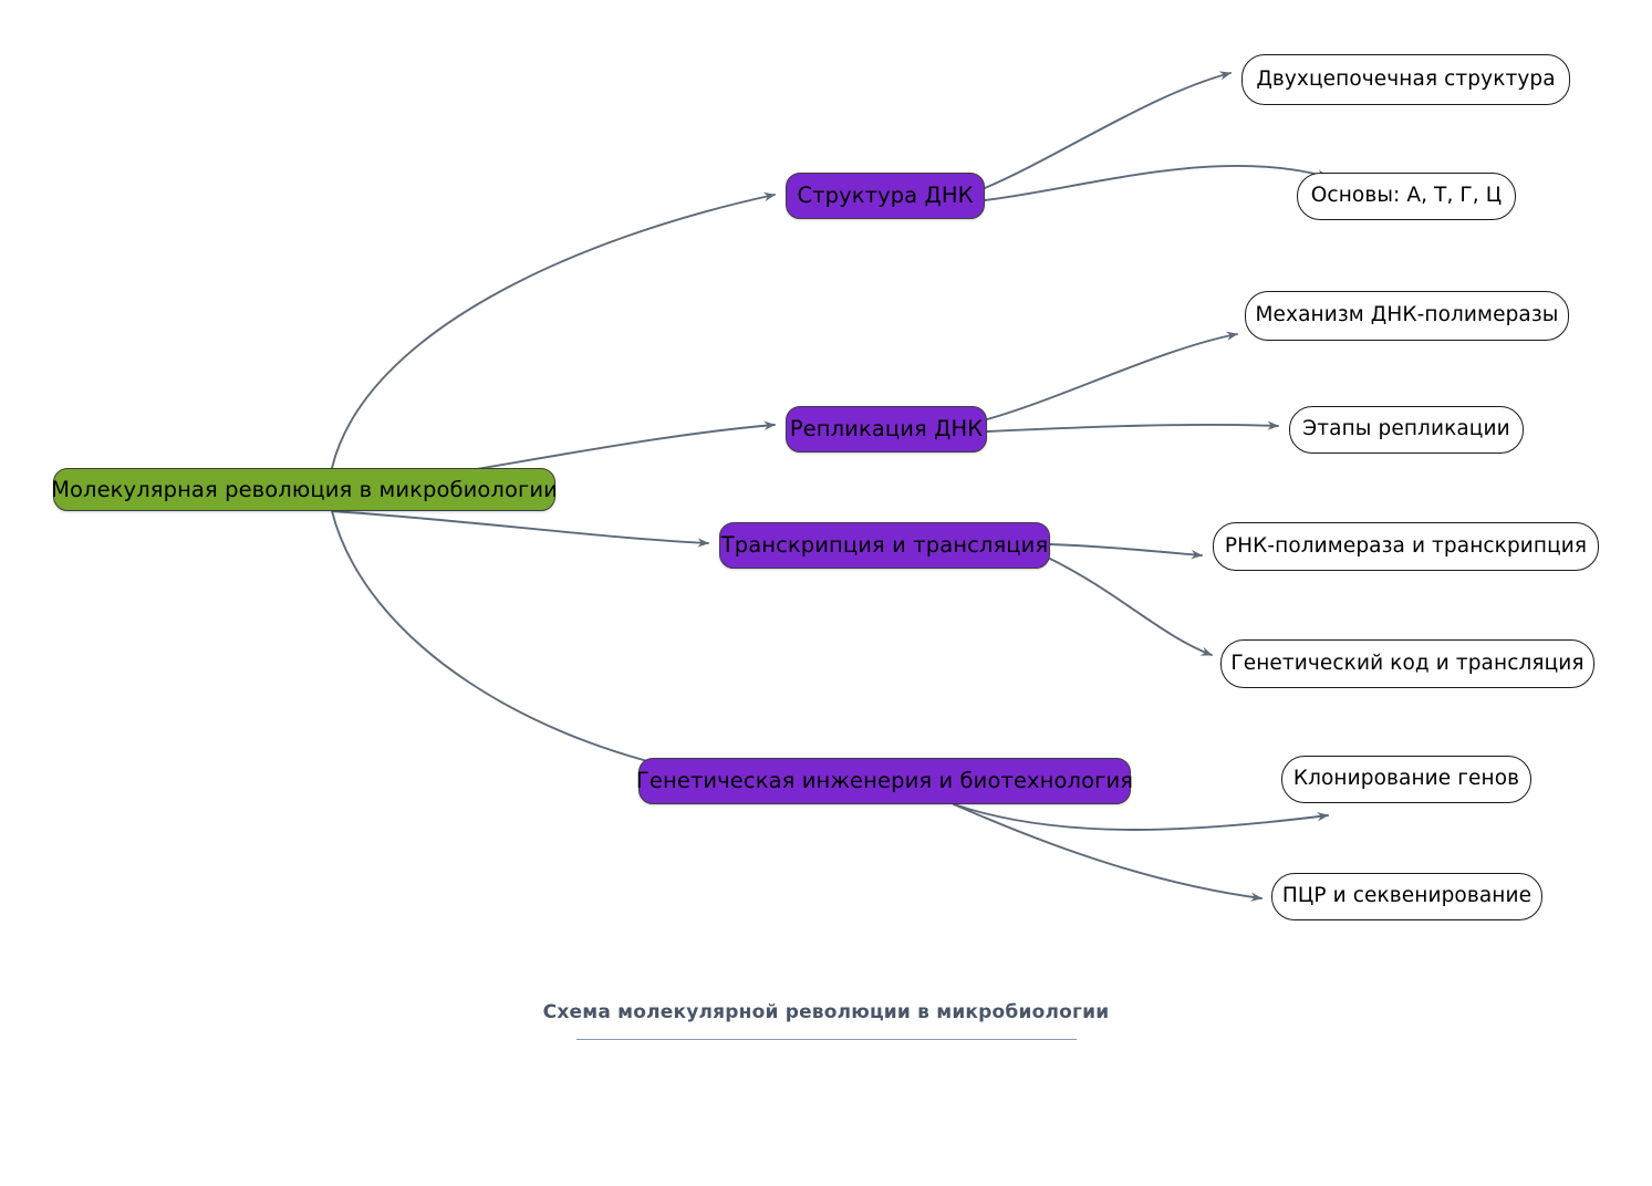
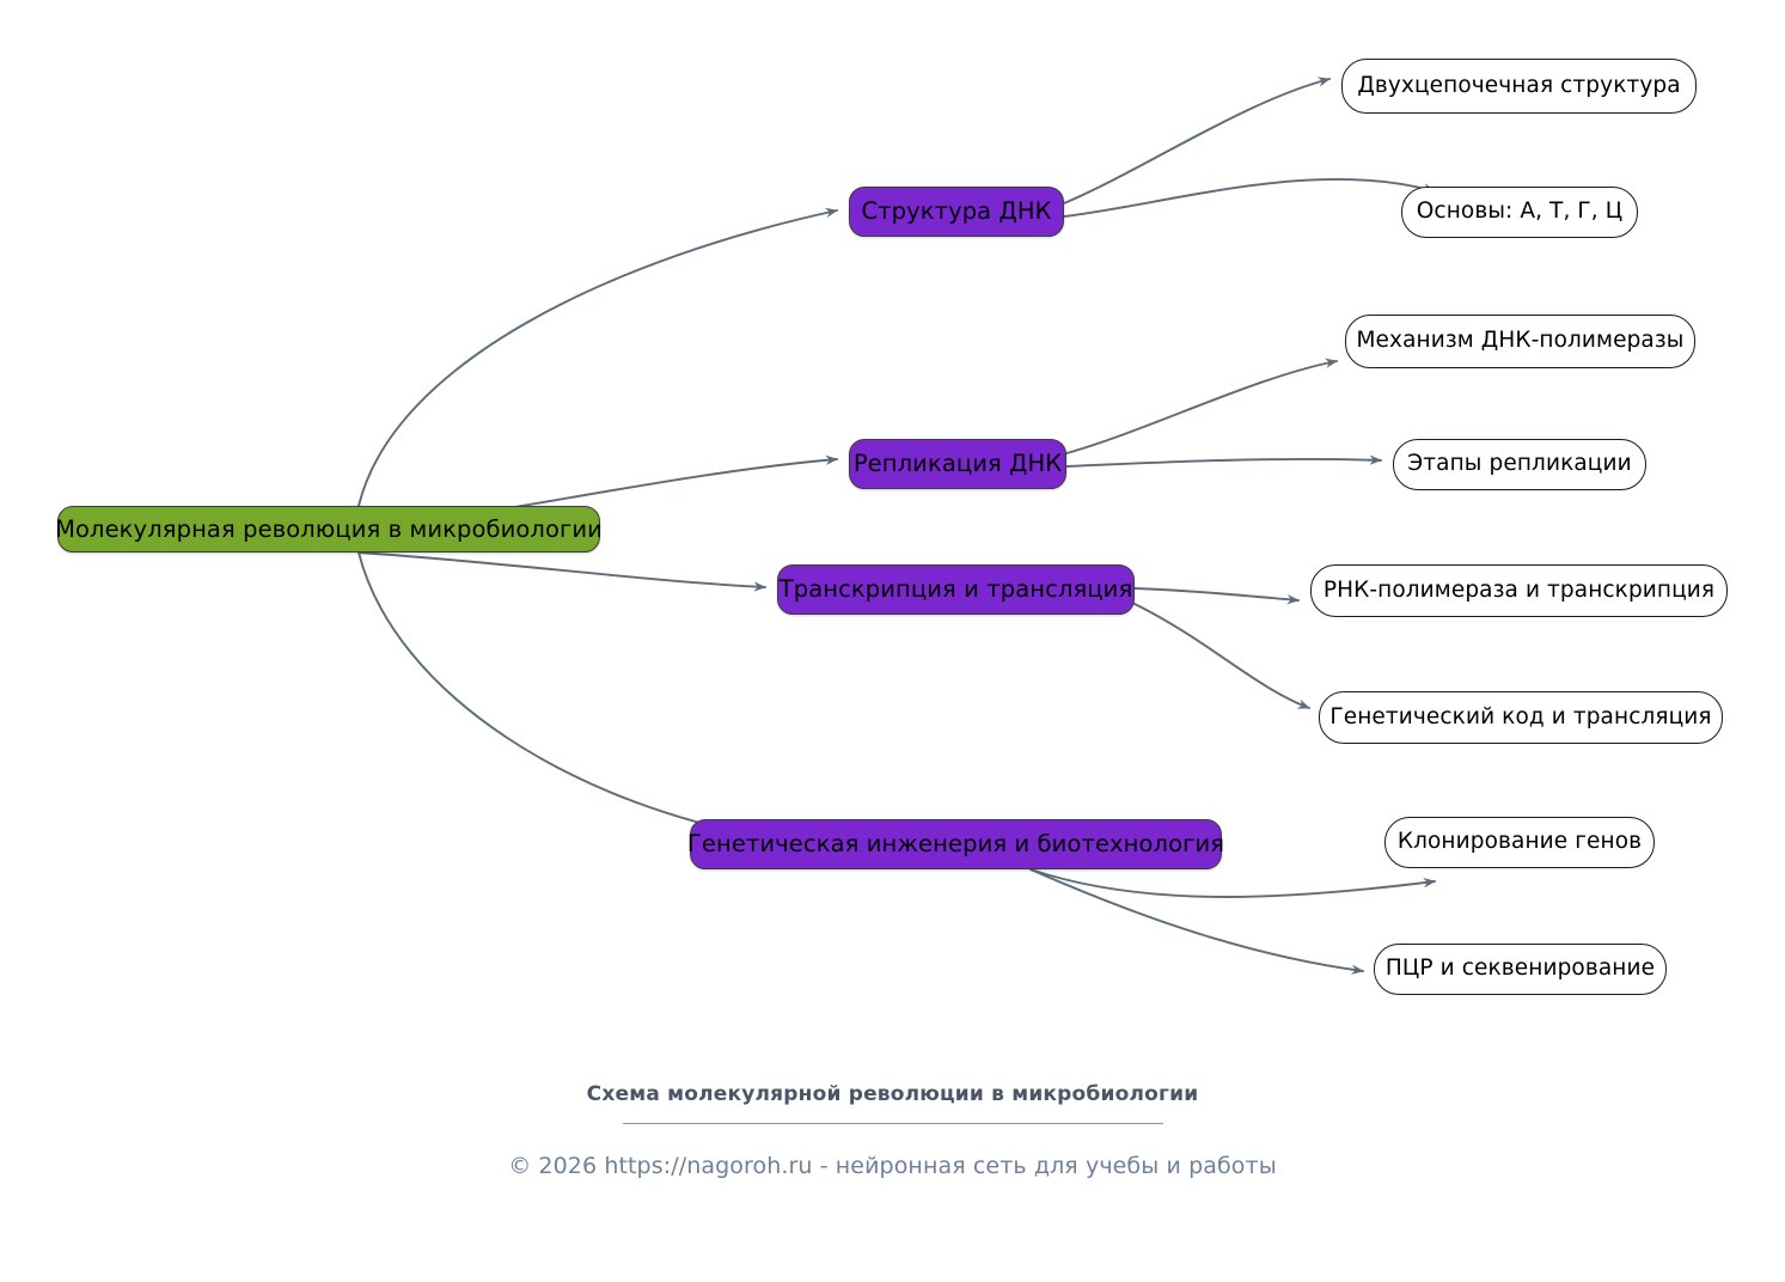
  Молекулярная революция в микробиологии
  Структура ДНК
  Двухцепочечная структура
  Основы: А, Т, Г, Ц
  Репликация ДНК
  Механизм ДНК-полимеразы
  Этапы репликации
  Транскрипция и трансляция
  РНК-полимераза и транскрипция
  Генетический код и трансляция
  Генетическая инженерия и биотехнология
  Клонирование генов
  ПЦР и секвенирование
  Схема молекулярной революции в микробиологии
+ © 2026 https://nagoroh.ru - нейронная сеть для учебы и работы
